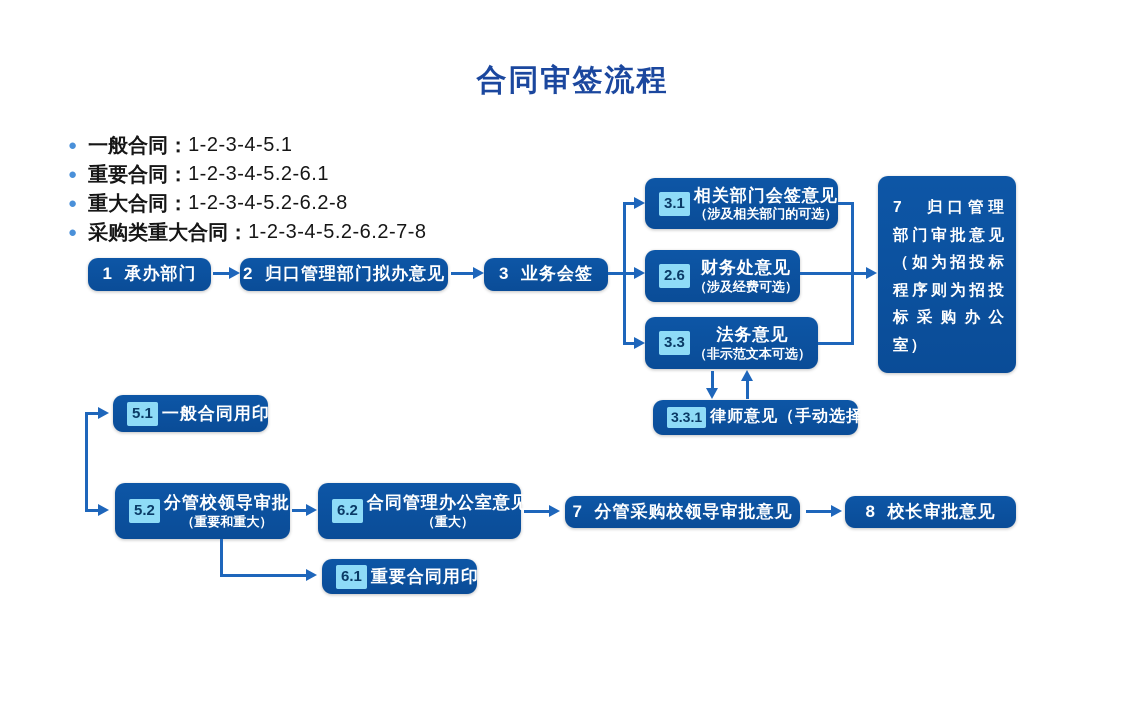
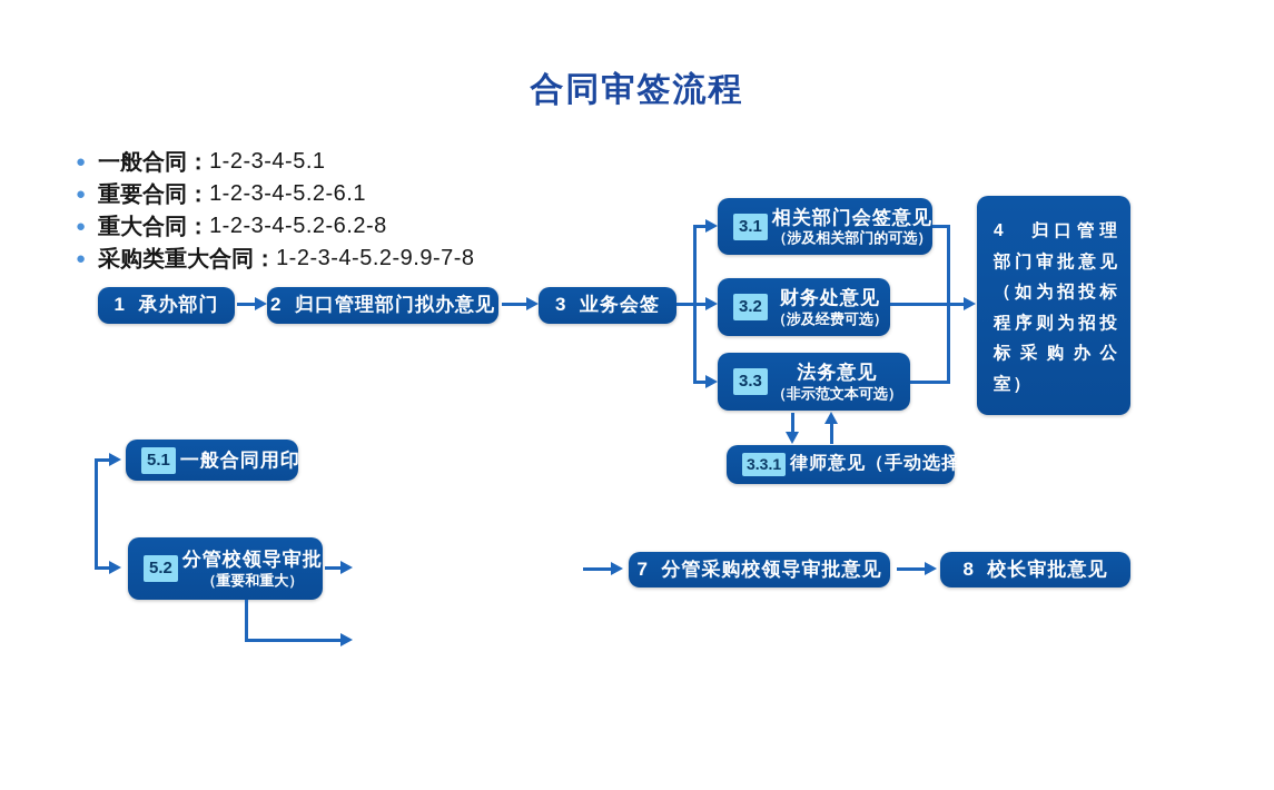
  合同审签流程
  ●
  一般合同：
  1-2-3-4-5.1
  ●
  重要合同：
  1-2-3-4-5.2-6.1
  ●
  重大合同：
  1-2-3-4-5.2-6.2-8
  ●
  采购类重大合同：
- 1-2-3-4-5.2-6.2-7-8
+ 1-2-3-4-5.2-9.9-7-8
  1 承办部门
  2 归口管理部门拟办意见
  3 业务会签
  3.1
  相关部门会签意见
  （涉及相关部门的可选）
- 2.6
+ 3.2
  财务处意见
  （涉及经费可选）
  3.3
  法务意见
  （非示范文本可选）
  3.3.1
  律师意见（手动选择）
- 7 归口管理部门审批意见（如为招投标程序则为招投标采购办公室）
+ 4 归口管理部门审批意见（如为招投标程序则为招投标采购办公室）
  5.1
  一般合同用印
  5.2
  分管校领导审批
  （重要和重大）
- 6.2
- 合同管理办公室意见
- （重大）
- 6.1
- 重要合同用印
  7 分管采购校领导审批意见
  8 校长审批意见
